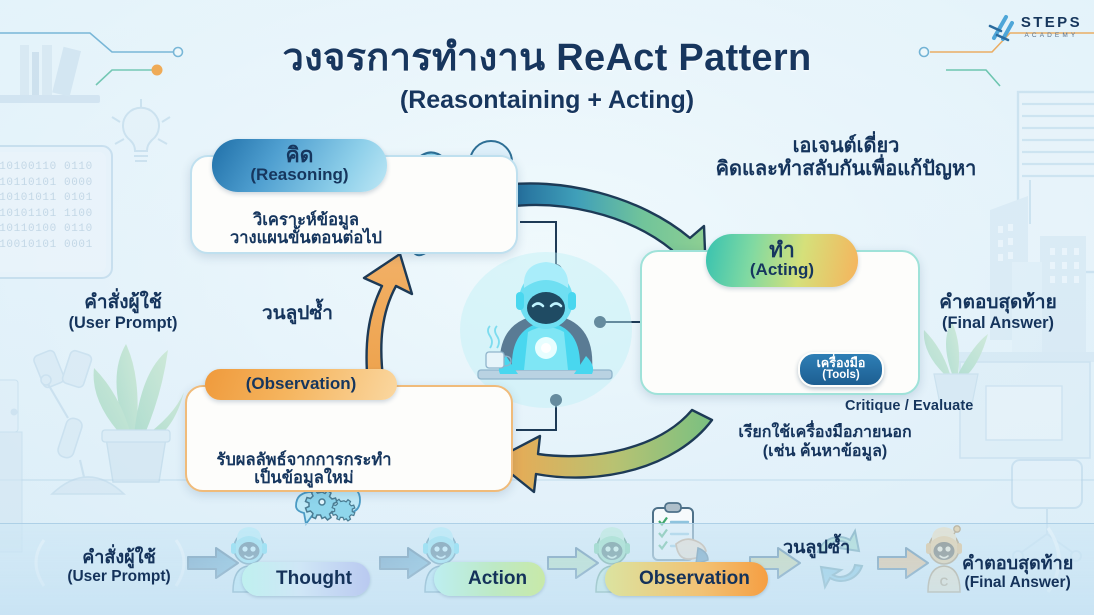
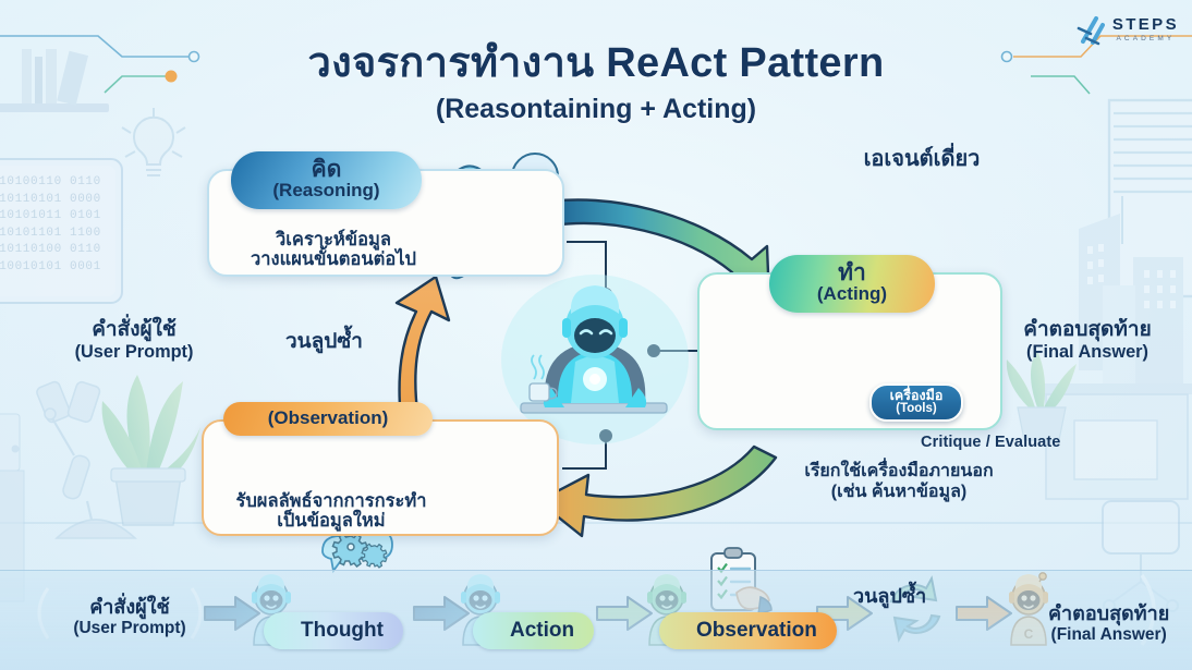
  STEPS
  วงจรการทำงาน ReAct Pattern
  (Reasontaining + Acting)
  คิด
  (Reasoning)
  วิเคราะห์ข้อมูล
  วางแผนขั้นตอนต่อไป
  ทำ
  (Acting)
  เครื่องมือ
  (Tools)
  (Observation)
  รับผลลัพธ์จากการกระทำ
  เป็นข้อมูลใหม่
  เอเจนต์เดี่ยว
- คิดและทำสลับกันเพื่อแก้ปัญหา
  คำสั่งผู้ใช้
  (User Prompt)
  คำตอบสุดท้าย
  (Final Answer)
  วนลูปซ้ำ
  เรียกใช้เครื่องมือภายนอก
  (เช่น ค้นหาข้อมูล)
  Critique / Evaluate
  คำสั่งผู้ใช้
  (User Prompt)
  Thought
  Action
  Observation
  วนลูปซ้ำ
  คำตอบสุดท้าย
  (Final Answer)
  10100110 0110
  10110101 0000
  10101011 0101
  10101101 1100
  10110100 0110
  10010101 0001
